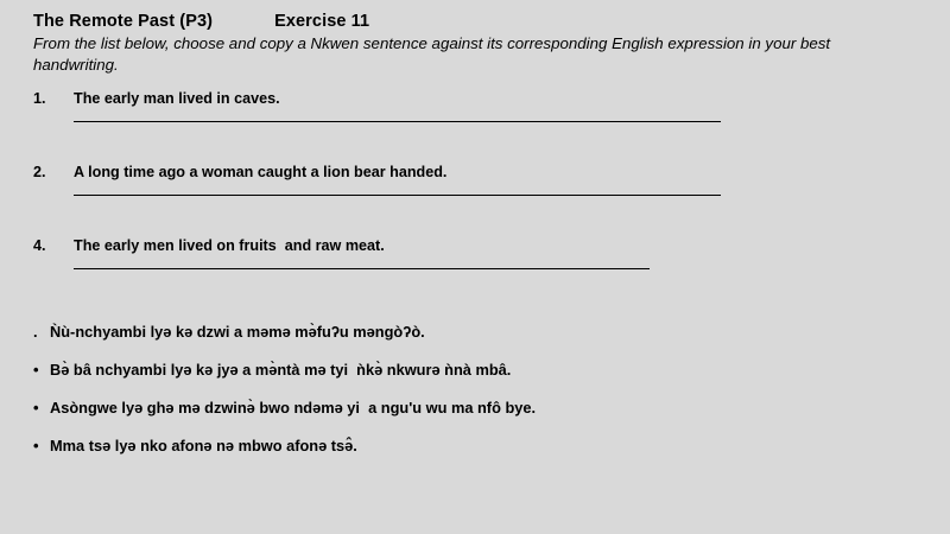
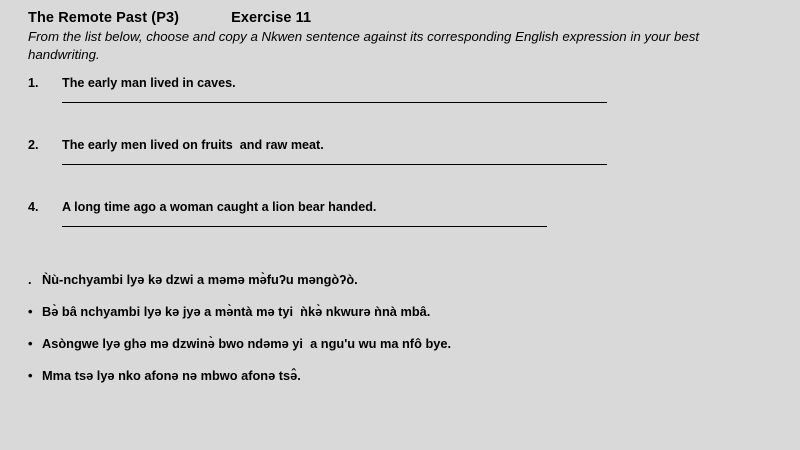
  The Remote Past (P3)
  Exercise 11
  From the list below, choose and copy a Nkwen sentence against its corresponding English expression in your best handwriting.
  1.
  The early man lived in caves.
  2.
- A long time ago a woman caught a lion bear handed.
+ The early men lived on fruits and raw meat.
  4.
- The early men lived on fruits and raw meat.
+ A long time ago a woman caught a lion bear handed.
  .
  Ǹù-nchyambi lyə kə dzwi a məmə mə̀fuʔu məngòʔò.
  •
  Bə̀ bâ nchyambi lyə kə jyə a mə̀ntà mə tyi ǹkə̀ nkwurə ǹnà mbâ.
  •
  Asòngwe lyə ghə mə dzwinə̀ bwo ndəmə yi a ngu'u wu ma nfô bye.
  •
  Mma tsə lyə nko afonə nə mbwo afonə tsə̂.
